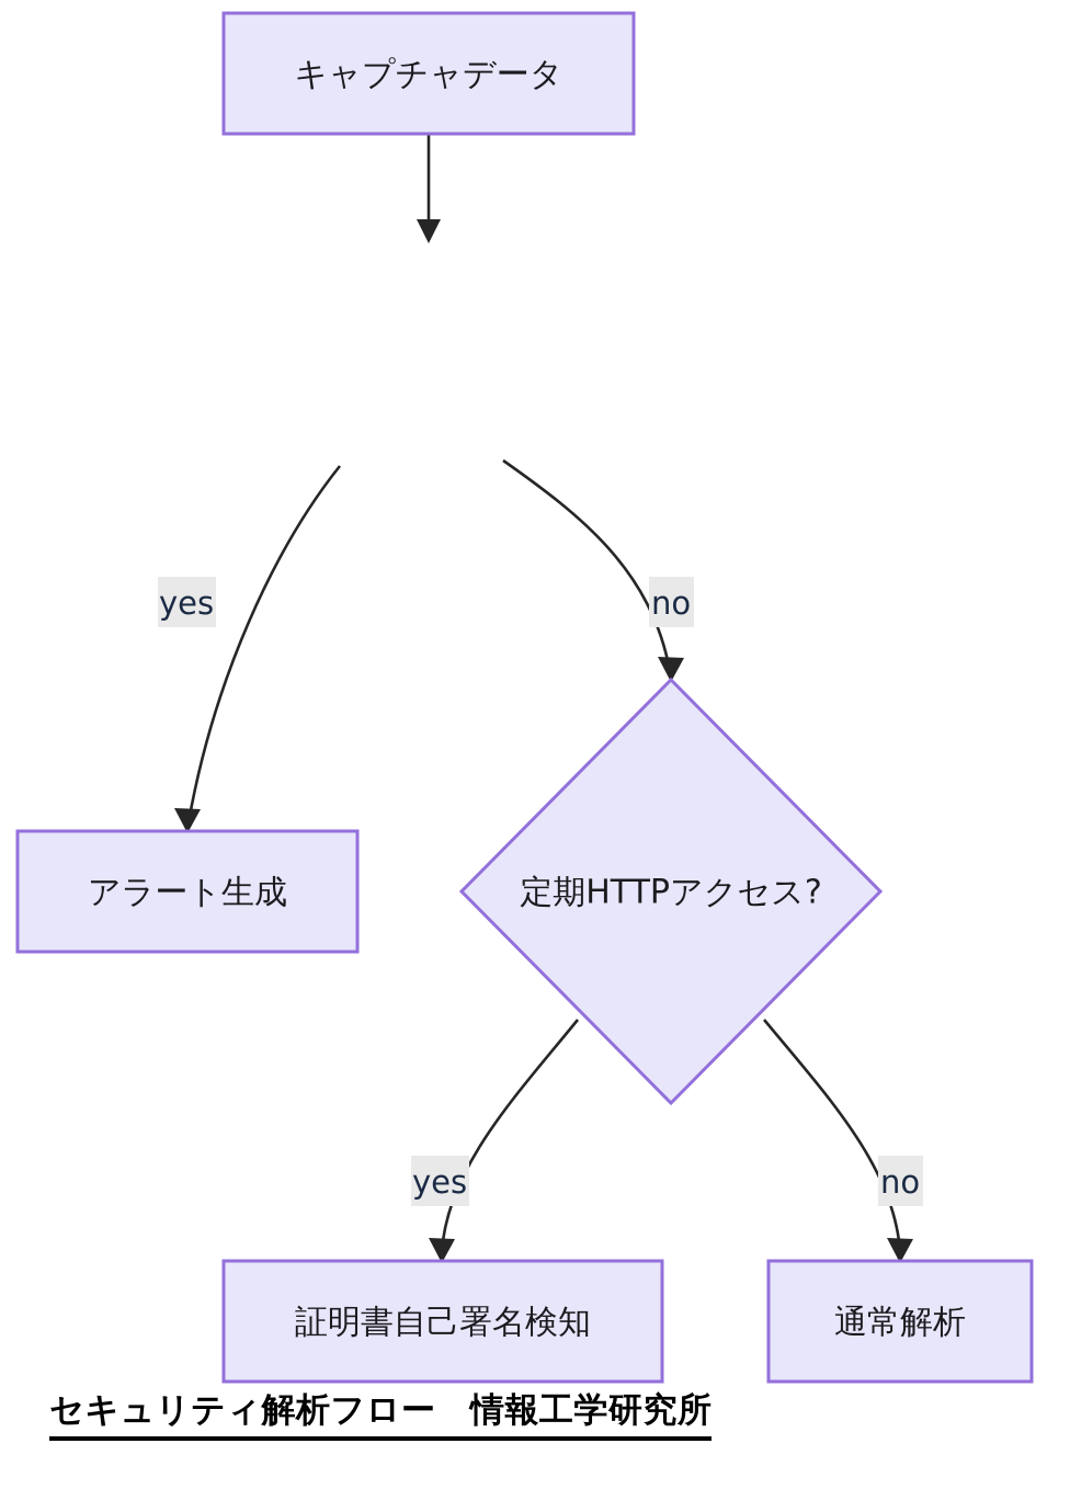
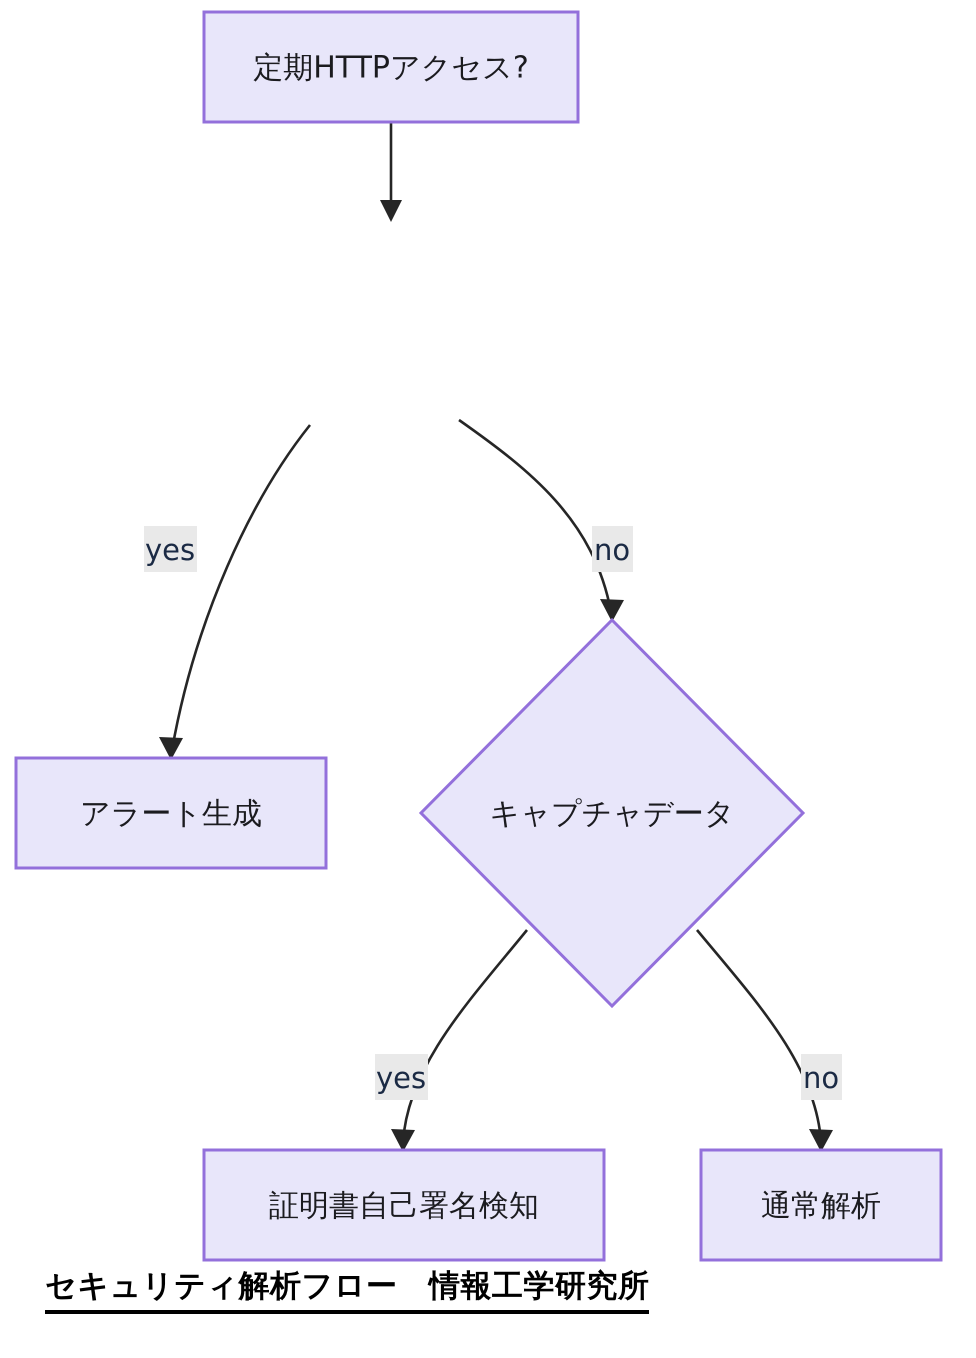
- キャプチャデータ
+ 定期HTTPアクセス?
  アラート生成
- 定期HTTPアクセス?
+ キャプチャデータ
  証明書自己署名検知
  通常解析
  yes
  no
  yes
  no
  セキュリティ解析フロー 情報工学研究所
